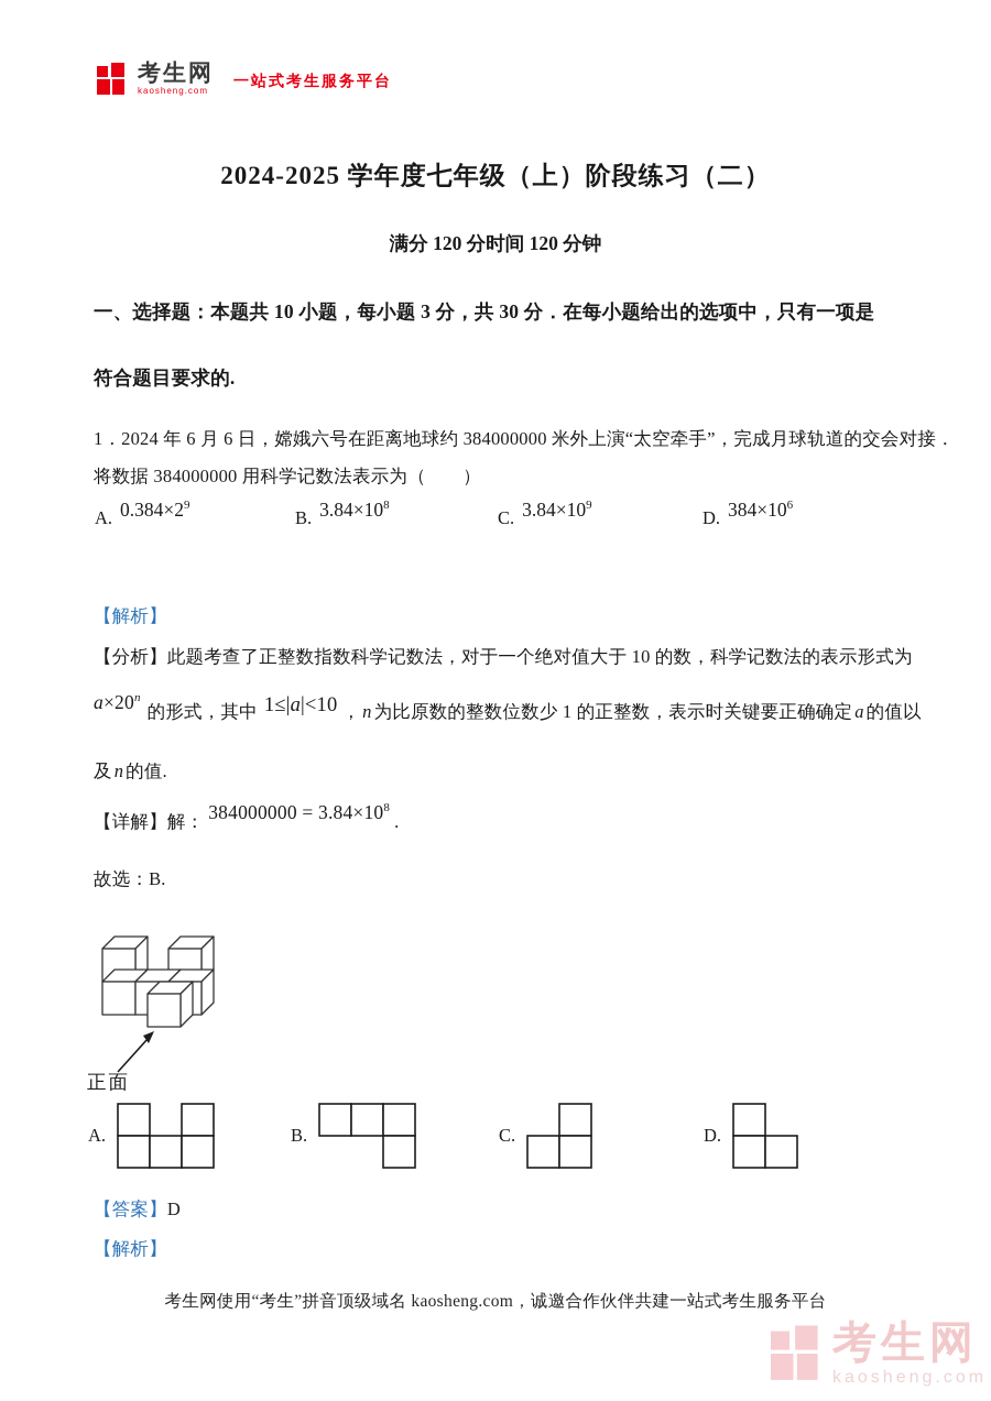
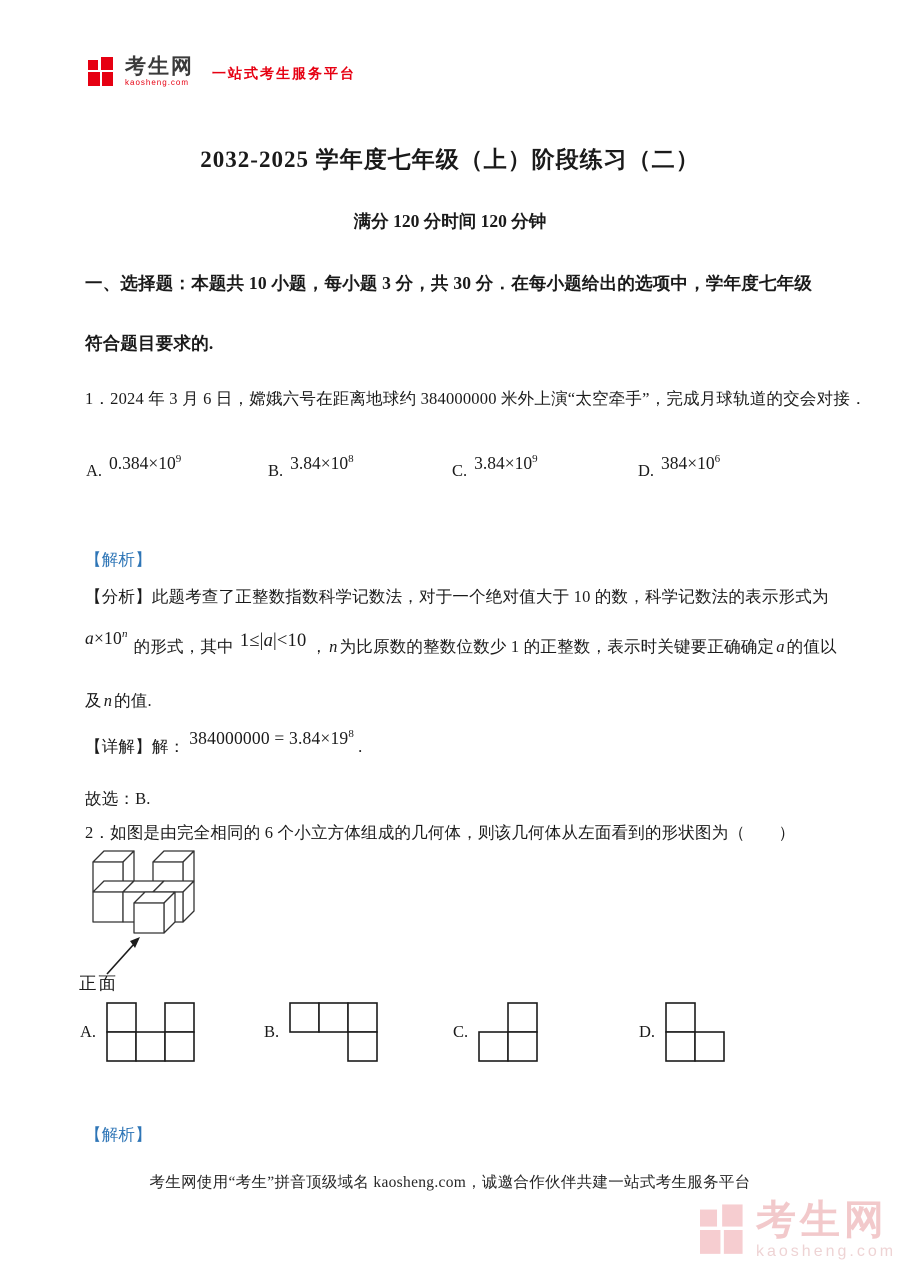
  考生网
  kaosheng.com
  一站式考生服务平台
- 2024-2025 学年度七年级（上）阶段练习（二）
+ 2032-2025 学年度七年级（上）阶段练习（二）
  满分 120 分时间 120 分钟
- 一、选择题：本题共 10 小题，每小题 3 分，共 30 分．在每小题给出的选项中，只有一项是
+ 一、选择题：本题共 10 小题，每小题 3 分，共 30 分．在每小题给出的选项中，学年度七年级
  符合题目要求的.
- 1．2024 年 6 月 6 日，嫦娥六号在距离地球约 384000000 米外上演“太空牵手”，完成月球轨道的交会对接．
+ 1．2024 年 3 月 6 日，嫦娥六号在距离地球约 384000000 米外上演“太空牵手”，完成月球轨道的交会对接．
- 将数据 384000000 用科学记数法表示为（ ）
- A. 0.384×29
+ A. 0.384×109
  B. 3.84×108
  C. 3.84×109
  D. 384×106
  【解析】
  【分析】此题考查了正整数指数科学记数法，对于一个绝对值大于 10 的数，科学记数法的表示形式为
- a×20n的形式，其中 1≤|a|<10 ，n为比原数的整数位数少 1 的正整数，表示时关键要正确确定a的值以
+ a×10n的形式，其中 1≤|a|<10 ，n为比原数的整数位数少 1 的正整数，表示时关键要正确确定a的值以
  及n的值.
- 【详解】解： 384000000 = 3.84×108.
+ 【详解】解： 384000000 = 3.84×198.
  故选：B.
+ 2．如图是由完全相同的 6 个小立方体组成的几何体，则该几何体从左面看到的形状图为（ ）
  正面
  A.
  B.
  C.
  D.
- 【答案】D
  【解析】
  考生网使用“考生”拼音顶级域名 kaosheng.com，诚邀合作伙伴共建一站式考生服务平台
  考生网
  kaosheng.com
